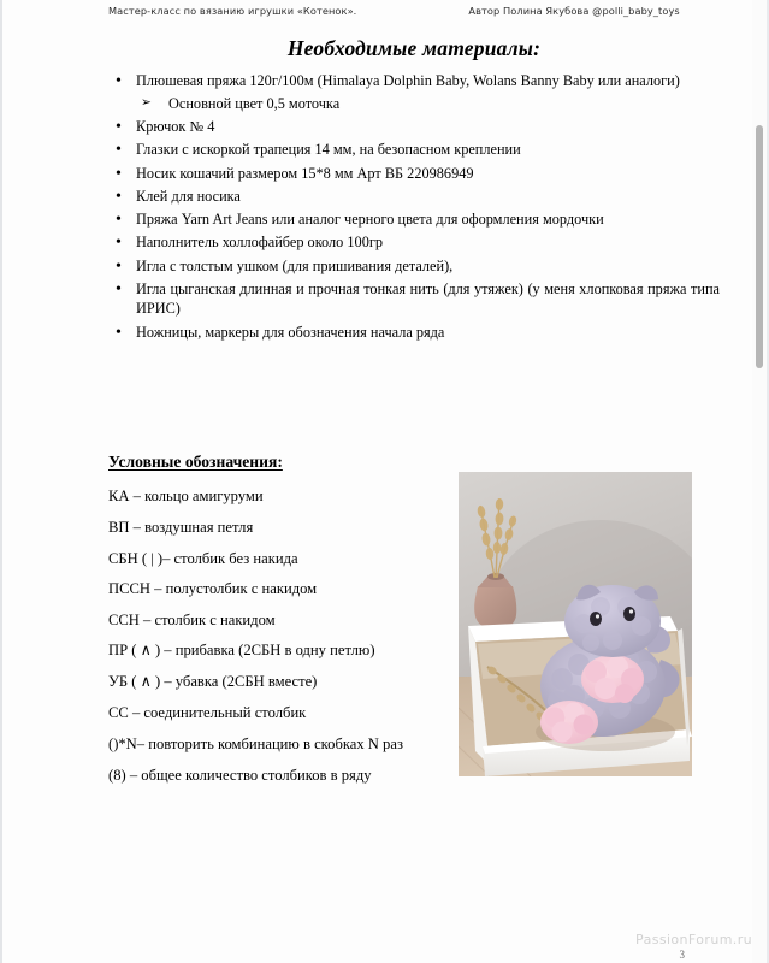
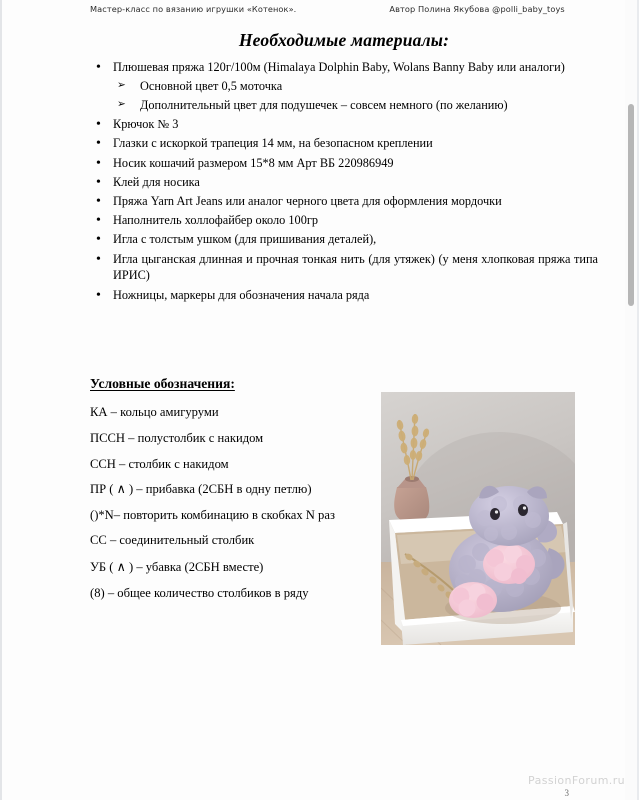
  Мастер-класс по вязанию игрушки «Котенок».
  Автор Полина Якубова @polli_baby_toys
  Необходимые материалы:
  Плюшевая пряжа 120г/100м (Himalaya Dolphin Baby, Wolans Banny Baby или аналоги)
  Основной цвет 0,5 моточка
+ Дополнительный цвет для подушечек – совсем немного (по желанию)
- Крючок № 4
+ Крючок № 3
  Глазки с искоркой трапеция 14 мм, на безопасном креплении
  Носик кошачий размером 15*8 мм Арт ВБ 220986949
  Клей для носика
  Пряжа Yarn Art Jeans или аналог черного цвета для оформления мордочки
  Наполнитель холлофайбер около 100гр
  Игла с толстым ушком (для пришивания деталей),
  Игла цыганская длинная и прочная тонкая нить (для утяжек) (у меня хлопковая пряжа типа ИРИС)
  Ножницы, маркеры для обозначения начала ряда
  Условные обозначения:
  КА – кольцо амигуруми
- ВП – воздушная петля
- СБН ( | )– столбик без накида
  ПССН – полустолбик с накидом
  ССН – столбик с накидом
  ПР ( ∧ ) – прибавка (2СБН в одну петлю)
- УБ ( ∧ ) – убавка (2СБН вместе)
+ ()*N– повторить комбинацию в скобках N раз
  СС – соединительный столбик
- ()*N– повторить комбинацию в скобках N раз
+ УБ ( ∧ ) – убавка (2СБН вместе)
  (8) – общее количество столбиков в ряду
  PassionForum.ru
  3
